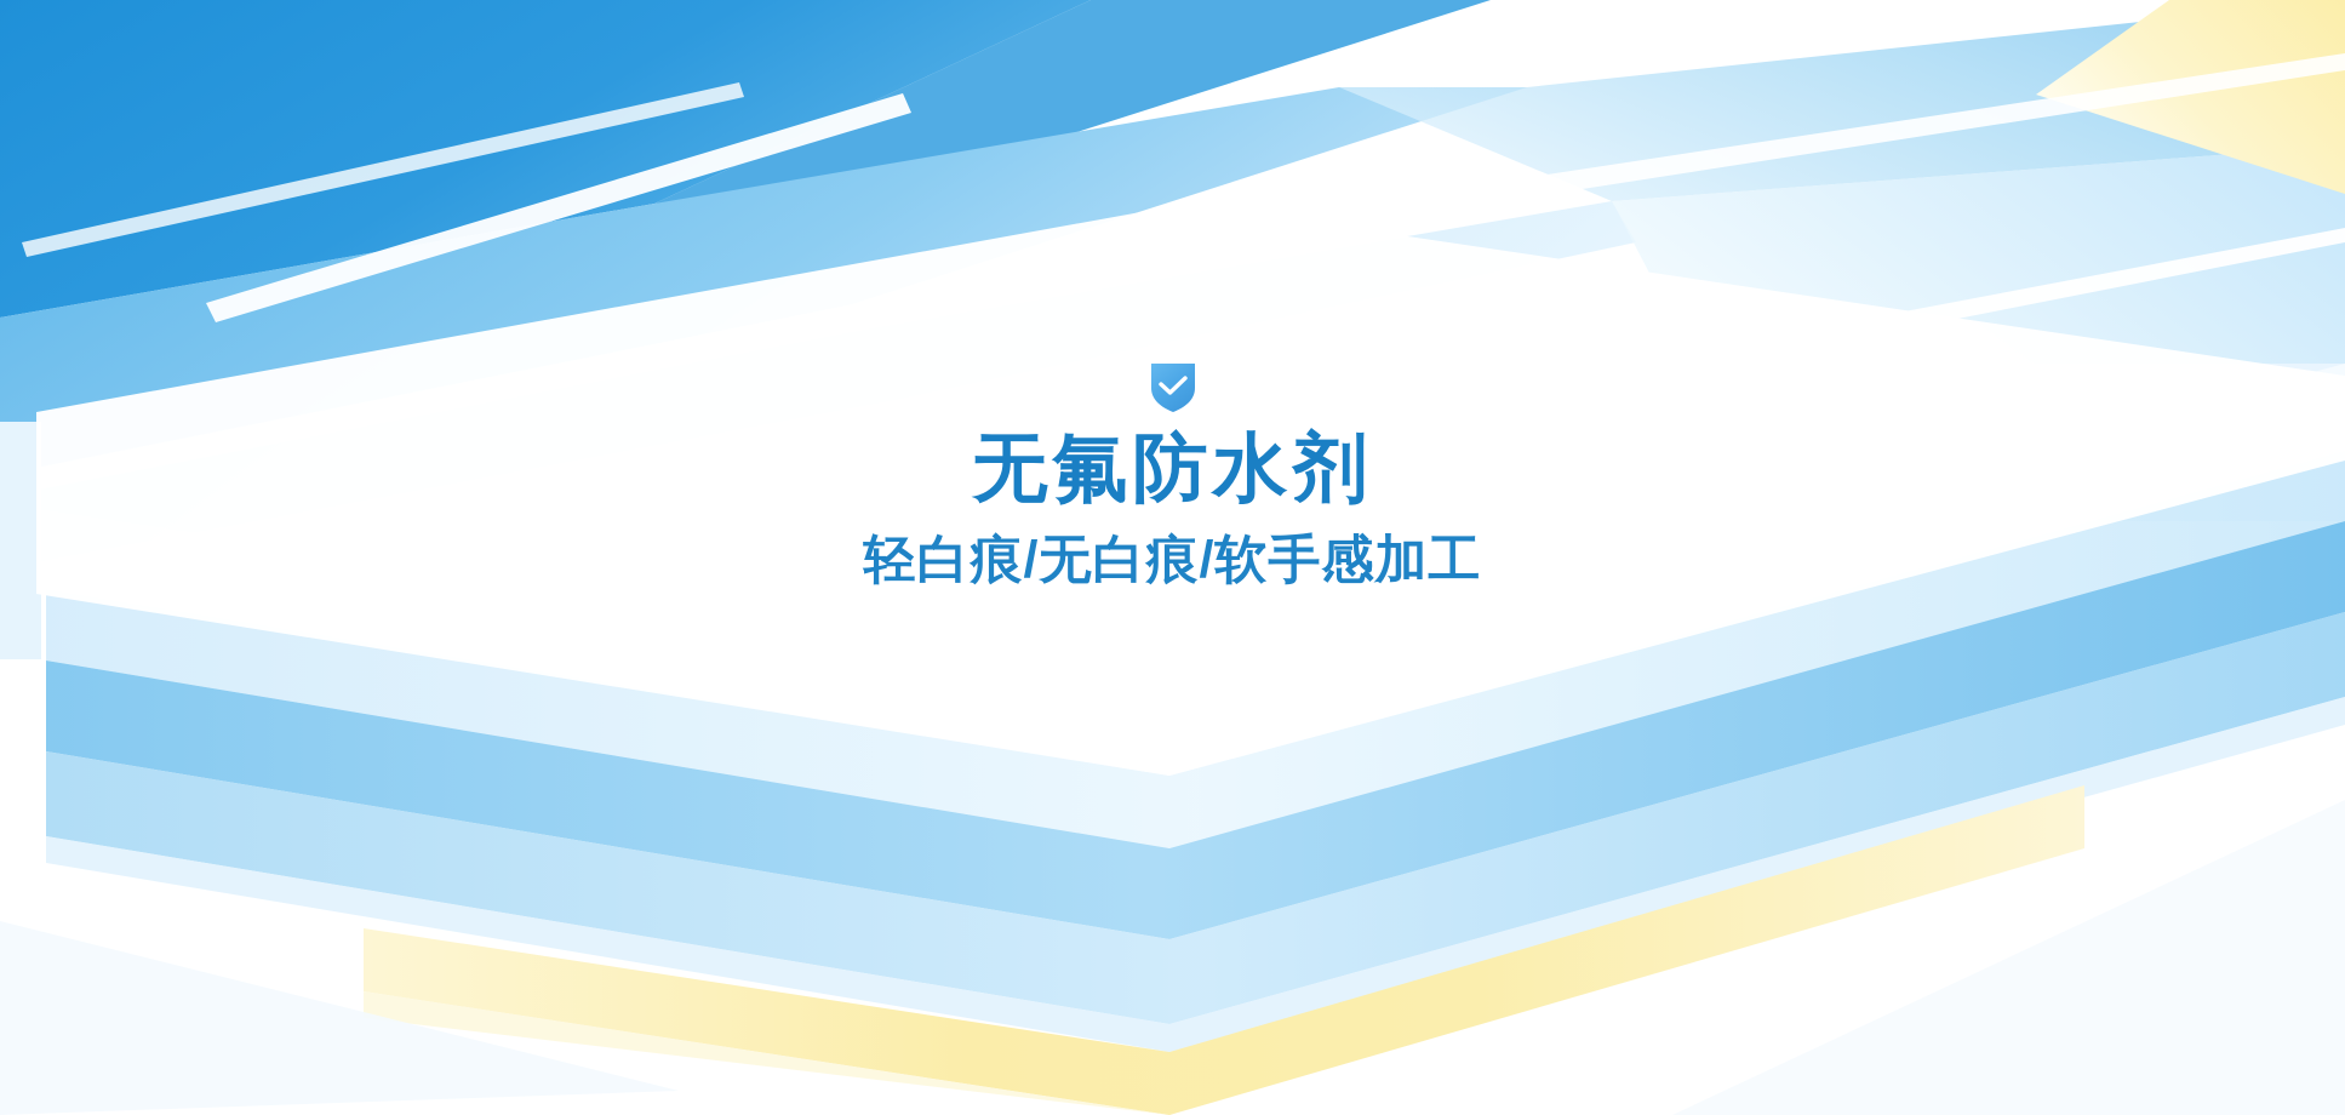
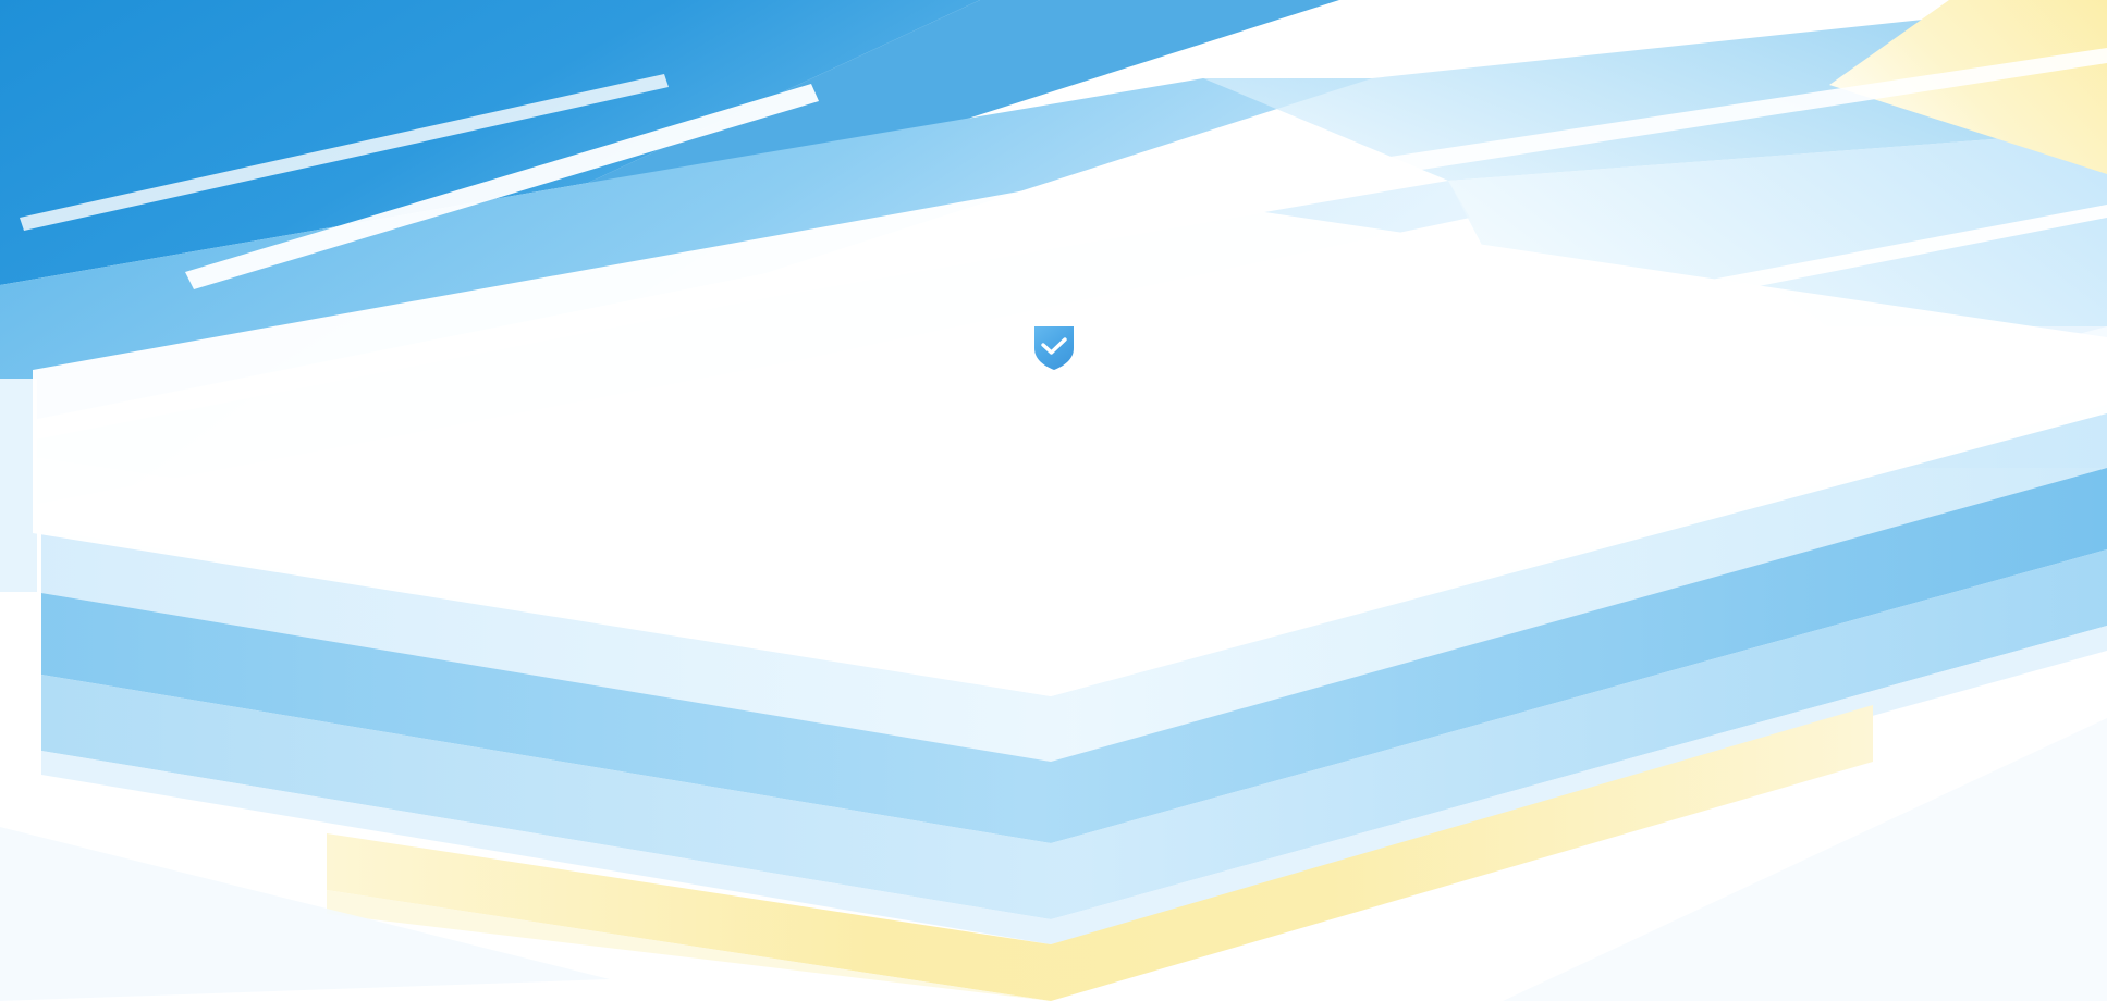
- 无氟防水剂
- 轻白痕/无白痕/软手感加工
